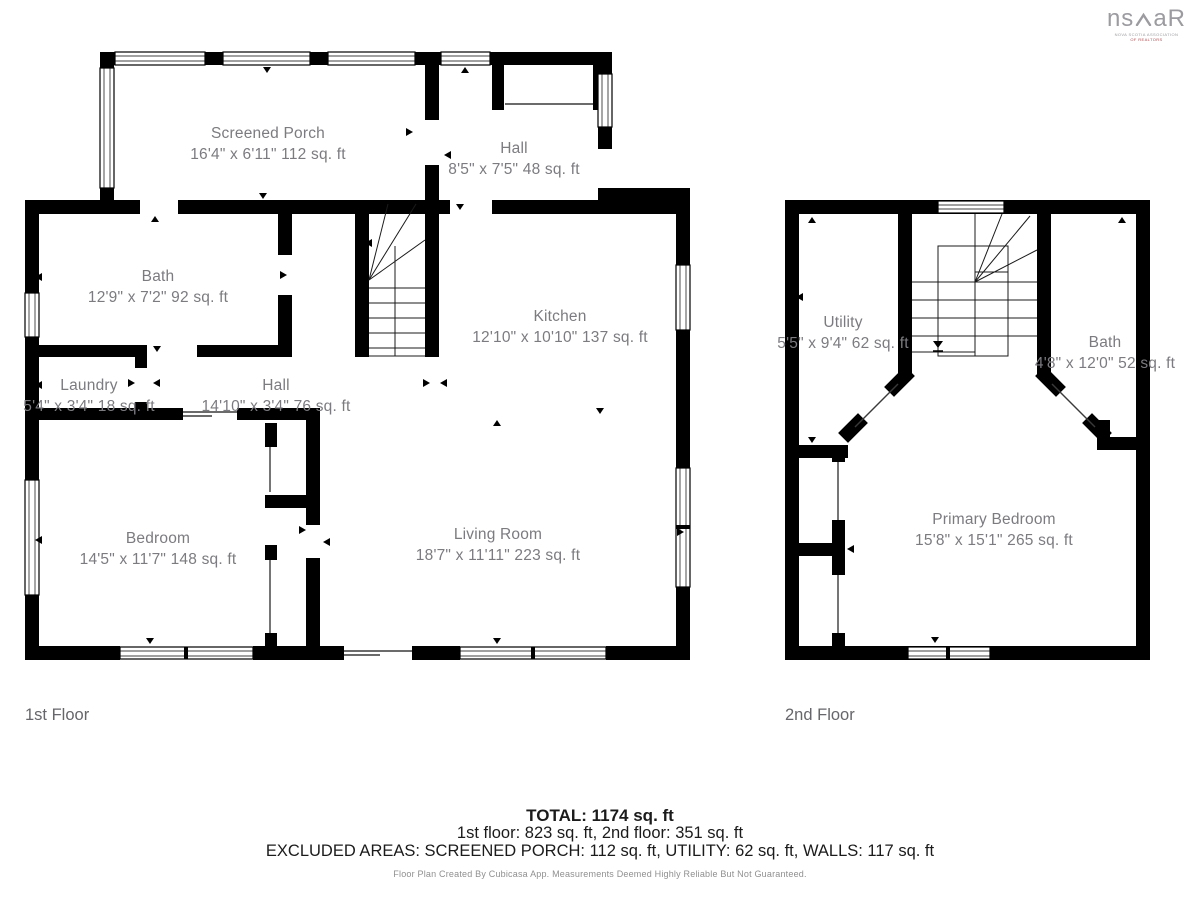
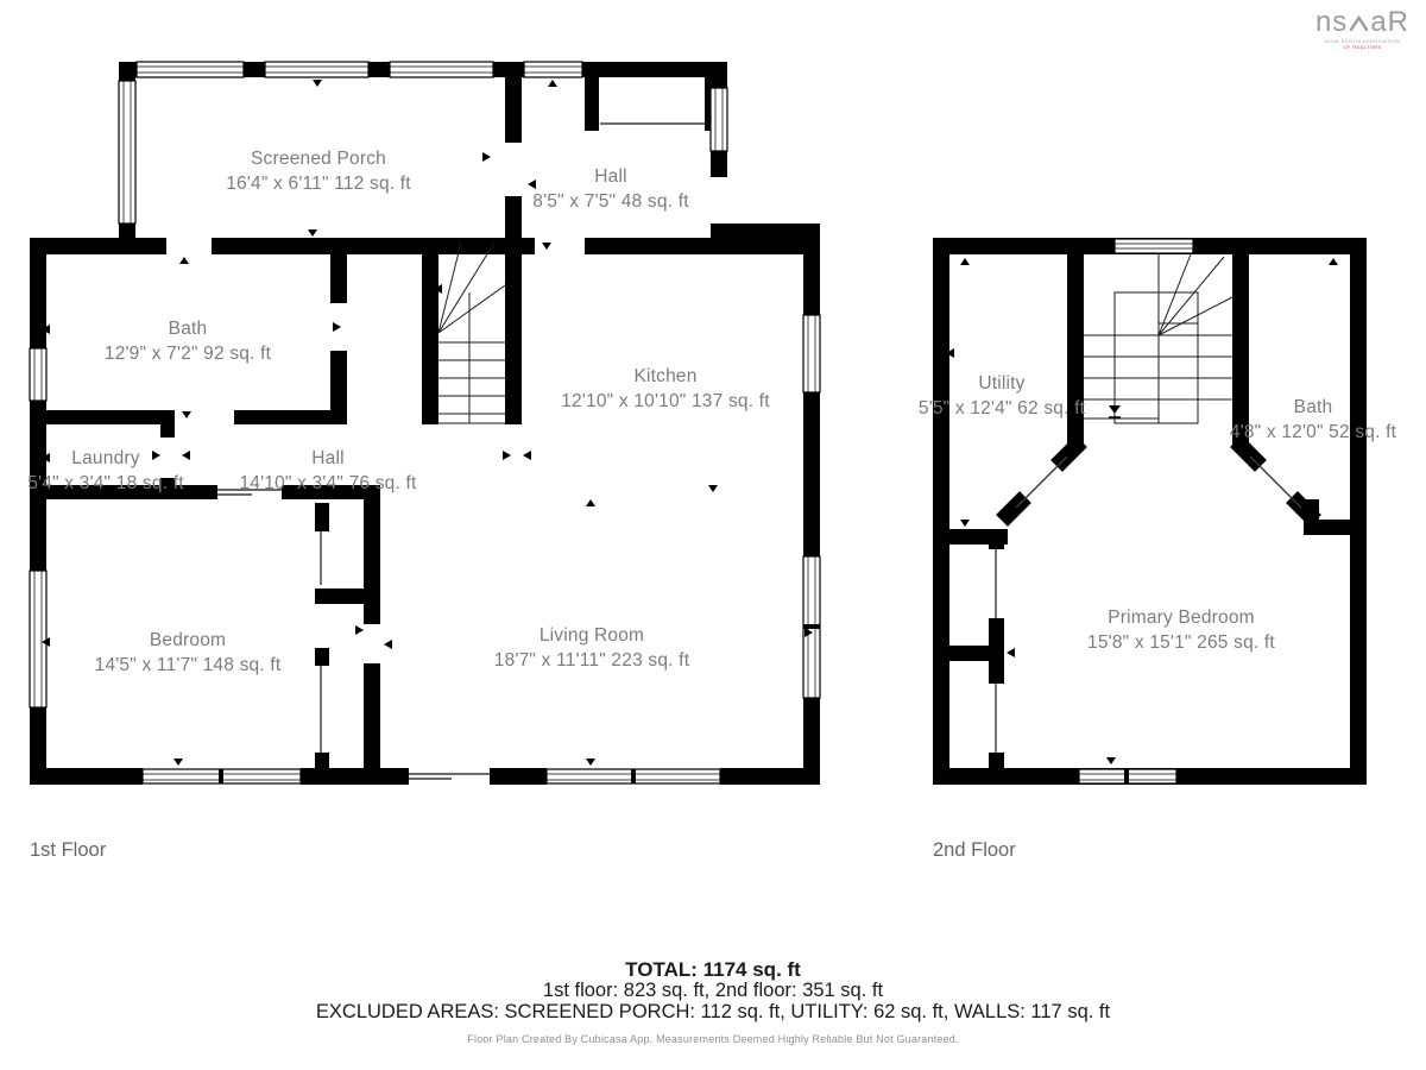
  Screened Porch
  16'4" x 6'11" 112 sq. ft
  Hall
  8'5" x 7'5" 48 sq. ft
  Bath
  12'9" x 7'2" 92 sq. ft
  Kitchen
  12'10" x 10'10" 137 sq. ft
  Laundry
  5'4" x 3'4" 18 sq. ft
  Hall
  14'10" x 3'4" 76 sq. ft
  Bedroom
  14'5" x 11'7" 148 sq. ft
  Living Room
  18'7" x 11'11" 223 sq. ft
  Utility
- 5'5" x 9'4" 62 sq. ft
+ 5'5" x 12'4" 62 sq. ft
  Bath
  4'8" x 12'0" 52 sq. ft
  Primary Bedroom
  15'8" x 15'1" 265 sq. ft
  1st Floor
  2nd Floor
  TOTAL: 1174 sq. ft
  1st floor: 823 sq. ft, 2nd floor: 351 sq. ft
  EXCLUDED AREAS: SCREENED PORCH: 112 sq. ft, UTILITY: 62 sq. ft, WALLS: 117 sq. ft
  Floor Plan Created By Cubicasa App. Measurements Deemed Highly Reliable But Not Guaranteed.
  ns
  aR
